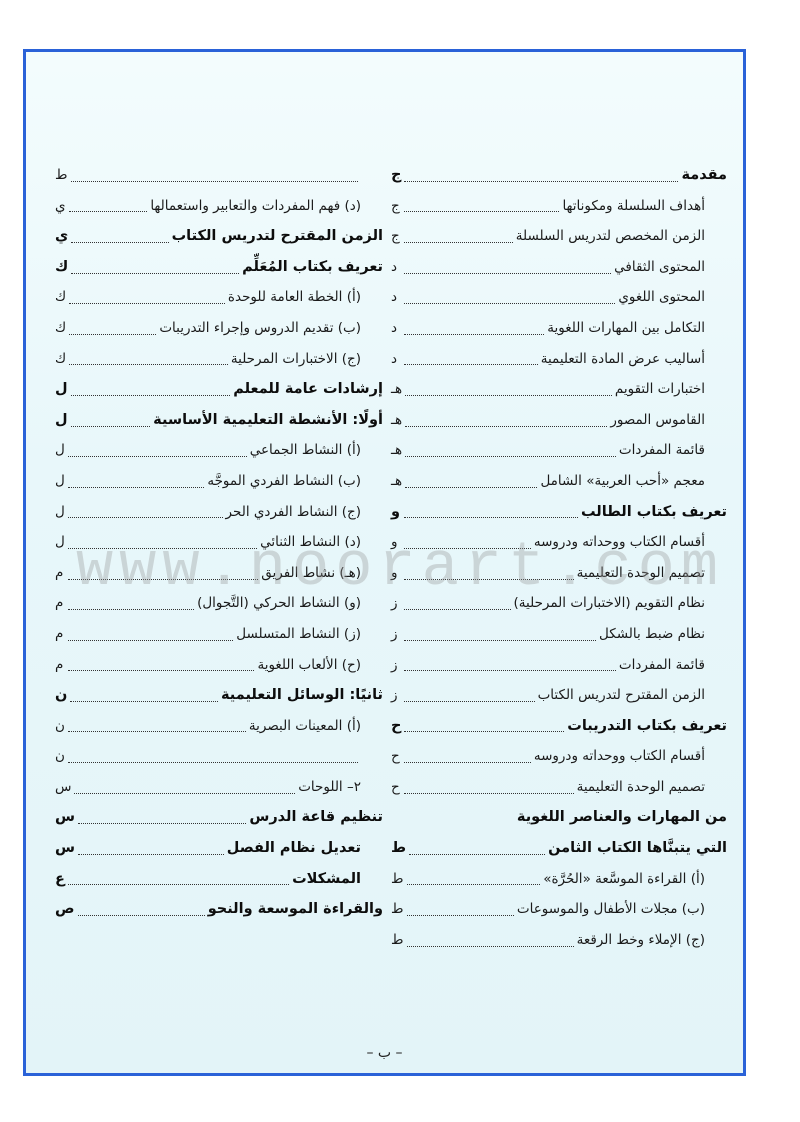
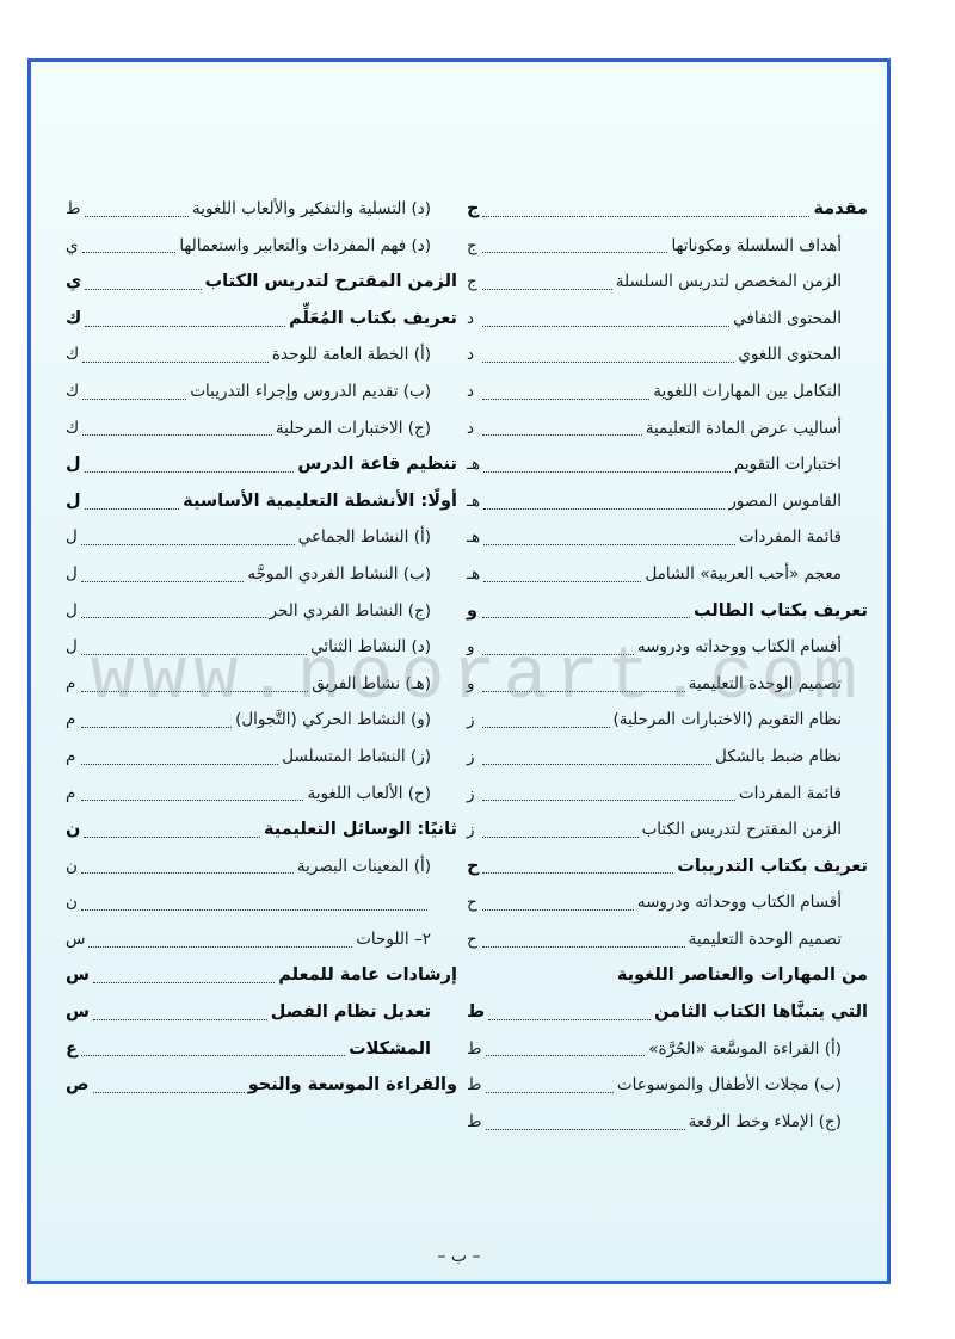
  مقدمة
  ج
  أهداف السلسلة ومكوناتها
  ج
  الزمن المخصص لتدريس السلسلة
  ج
  المحتوى الثقافي
  د
  المحتوى اللغوي
  د
  التكامل بين المهارات اللغوية
  د
  أساليب عرض المادة التعليمية
  د
  اختبارات التقويم
  هـ
  القاموس المصور
  هـ
  قائمة المفردات
  هـ
  معجم «أحب العربية» الشامل
  هـ
  تعريف بكتاب الطالب
  و
  أقسام الكتاب ووحداته ودروسه
  و
  تصميم الوحدة التعليمية
  و
  نظام التقويم (الاختبارات المرحلية)
  ز
  نظام ضبط بالشكل
  ز
  قائمة المفردات
  ز
  الزمن المقترح لتدريس الكتاب
  ز
  تعريف بكتاب التدريبات
  ح
  أقسام الكتاب ووحداته ودروسه
  ح
  تصميم الوحدة التعليمية
  ح
  من المهارات والعناصر اللغوية
  التي يتبنَّاها الكتاب الثامن
  ط
  (أ) القراءة الموسَّعة «الحُرَّة»
  ط
  (ب) مجلات الأطفال والموسوعات
  ط
  (ج) الإملاء وخط الرقعة
  ط
+ (د) التسلية والتفكير والألعاب اللغوية
  ط
  (د) فهم المفردات والتعابير واستعمالها
  ي
  الزمن المقترح لتدريس الكتاب
  ي
  تعريف بكتاب المُعَلِّم
  ك
  (أ) الخطة العامة للوحدة
  ك
  (ب) تقديم الدروس وإجراء التدريبات
  ك
  (ج) الاختبارات المرحلية
  ك
- إرشادات عامة للمعلم
+ تنظيم قاعة الدرس
  ل
  أولًا: الأنشطة التعليمية الأساسية
  ل
  (أ) النشاط الجماعي
  ل
  (ب) النشاط الفردي الموجَّه
  ل
  (ج) النشاط الفردي الحر
  ل
  (د) النشاط الثنائي
  ل
  (هـ) نشاط الفريق
  م
  (و) النشاط الحركي (التَّجوال)
  م
  (ز) النشاط المتسلسل
  م
  (ح) الألعاب اللغوية
  م
  ثانيًا: الوسائل التعليمية
  ن
  (أ) المعينات البصرية
  ن
  ن
  ٢– اللوحات
  س
- تنظيم قاعة الدرس
+ إرشادات عامة للمعلم
  س
  تعديل نظام الفصل
  س
  المشكلات
  ع
  والقراءة الموسعة والنحو
  ص
  – ب –
  www.noorart.com
